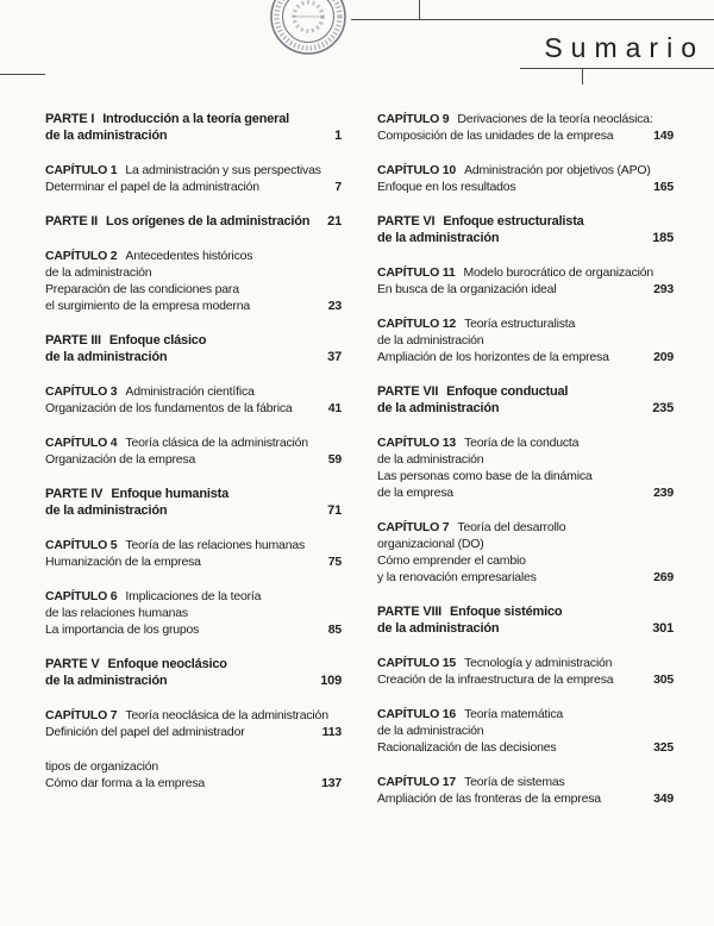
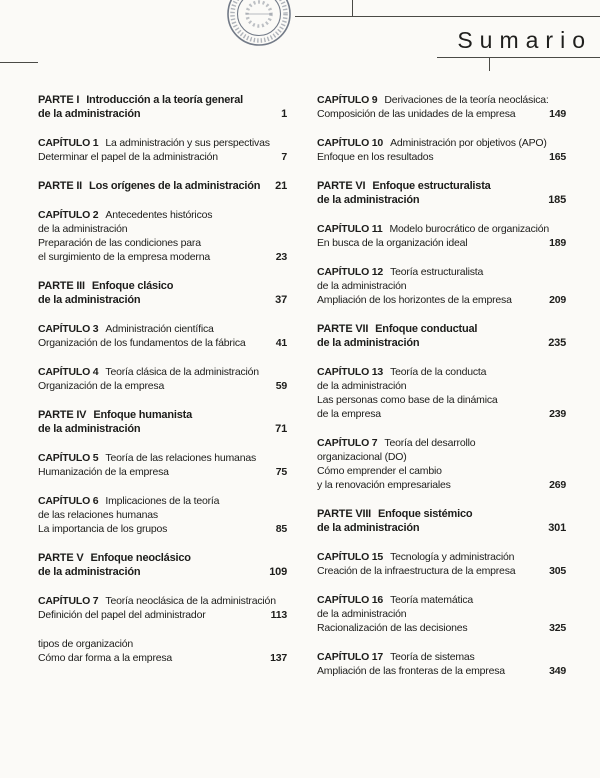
  Sumario
  PARTE I Introducción a la teoría general
  de la administración
  1
  CAPÍTULO 1 La administración y sus perspectivas
  Determinar el papel de la administración
  7
  PARTE II Los orígenes de la administración
  21
  CAPÍTULO 2 Antecedentes históricos
  de la administración
  Preparación de las condiciones para
  el surgimiento de la empresa moderna
  23
  PARTE III Enfoque clásico
  de la administración
  37
  CAPÍTULO 3 Administración científica
  Organización de los fundamentos de la fábrica
  41
  CAPÍTULO 4 Teoría clásica de la administración
  Organización de la empresa
  59
  PARTE IV Enfoque humanista
  de la administración
  71
  CAPÍTULO 5 Teoría de las relaciones humanas
  Humanización de la empresa
  75
  CAPÍTULO 6 Implicaciones de la teoría
  de las relaciones humanas
  La importancia de los grupos
  85
  PARTE V Enfoque neoclásico
  de la administración
  109
  CAPÍTULO 7 Teoría neoclásica de la administración
  Definición del papel del administrador
  113
  tipos de organización
  Cómo dar forma a la empresa
  137
  CAPÍTULO 9 Derivaciones de la teoría neoclásica:
  Composición de las unidades de la empresa
  149
  CAPÍTULO 10 Administración por objetivos (APO)
  Enfoque en los resultados
  165
  PARTE VI Enfoque estructuralista
  de la administración
  185
  CAPÍTULO 11 Modelo burocrático de organización
  En busca de la organización ideal
- 293
+ 189
  CAPÍTULO 12 Teoría estructuralista
  de la administración
  Ampliación de los horizontes de la empresa
  209
  PARTE VII Enfoque conductual
  de la administración
  235
  CAPÍTULO 13 Teoría de la conducta
  de la administración
  Las personas como base de la dinámica
  de la empresa
  239
  CAPÍTULO 7 Teoría del desarrollo
  organizacional (DO)
  Cómo emprender el cambio
  y la renovación empresariales
  269
  PARTE VIII Enfoque sistémico
  de la administración
  301
  CAPÍTULO 15 Tecnología y administración
  Creación de la infraestructura de la empresa
  305
  CAPÍTULO 16 Teoría matemática
  de la administración
  Racionalización de las decisiones
  325
  CAPÍTULO 17 Teoría de sistemas
  Ampliación de las fronteras de la empresa
  349
